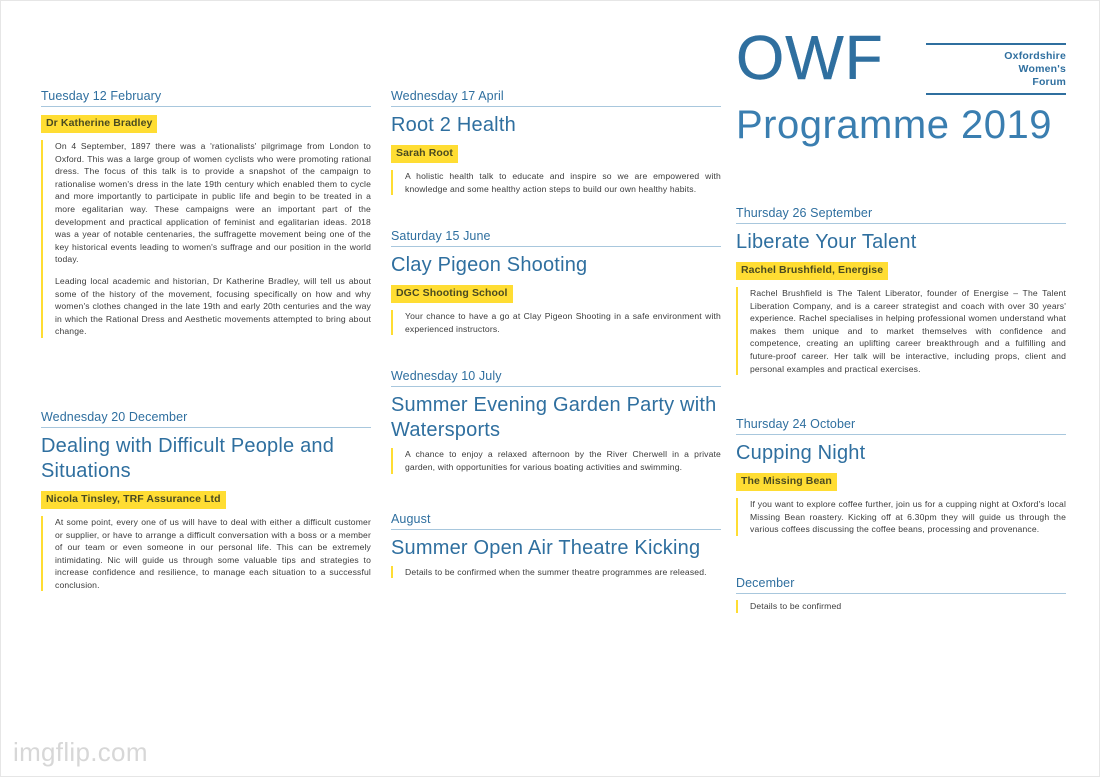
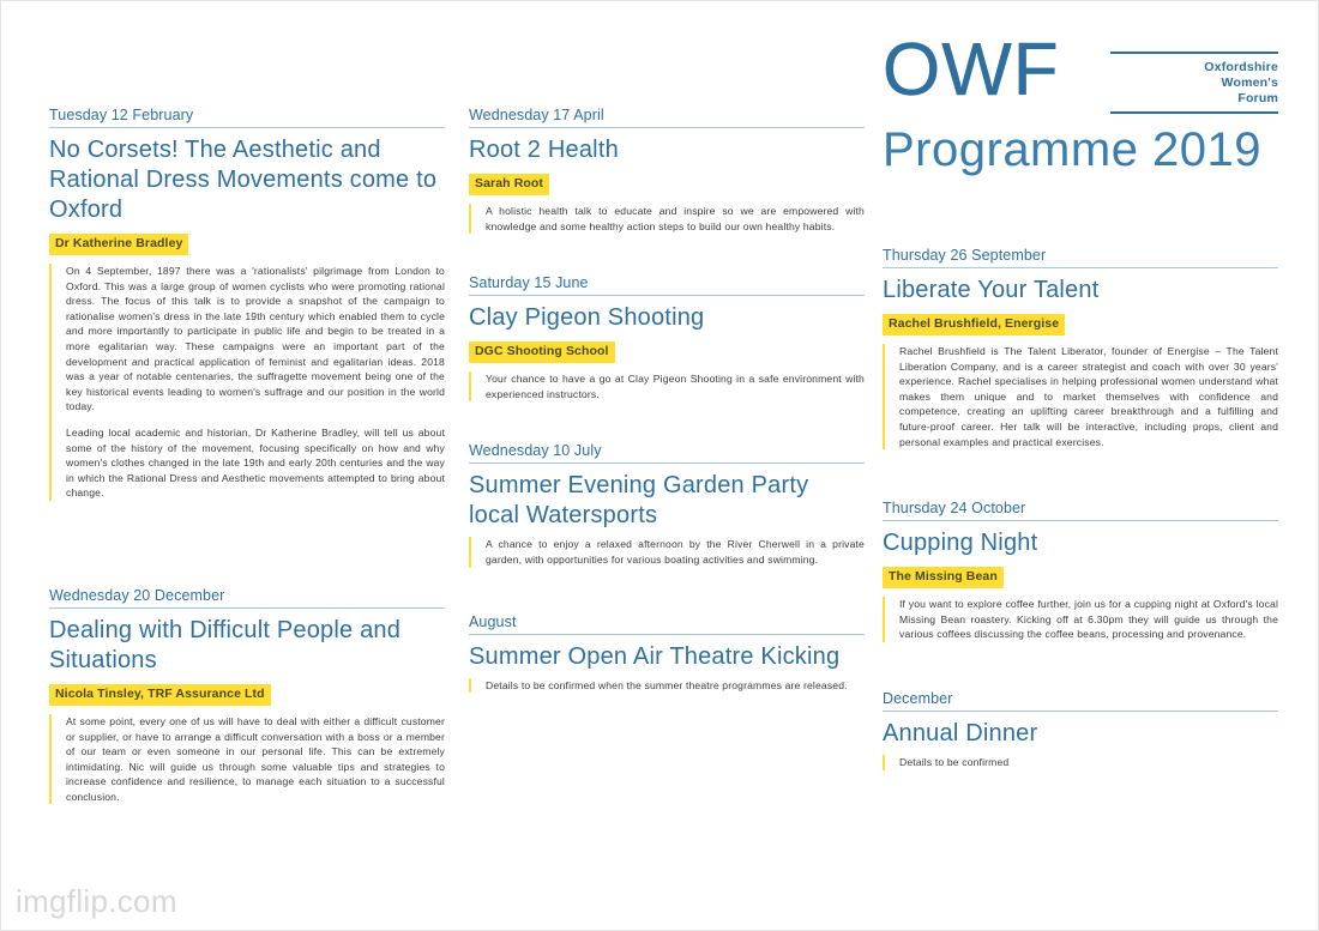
  OWF
  Oxfordshire
  Women's
  Forum
  Programme 2019
  Tuesday 12 February
+ No Corsets! The Aesthetic and Rational Dress Movements come to Oxford
  Dr Katherine Bradley
  On 4 September, 1897 there was a 'rationalists' pilgrimage from London to Oxford. This was a large group of women cyclists who were promoting rational dress. The focus of this talk is to provide a snapshot of the campaign to rationalise women's dress in the late 19th century which enabled them to cycle and more importantly to participate in public life and begin to be treated in a more egalitarian way. These campaigns were an important part of the development and practical application of feminist and egalitarian ideas. 2018 was a year of notable centenaries, the suffragette movement being one of the key historical events leading to women's suffrage and our position in the world today.
  Leading local academic and historian, Dr Katherine Bradley, will tell us about some of the history of the movement, focusing specifically on how and why women's clothes changed in the late 19th and early 20th centuries and the way in which the Rational Dress and Aesthetic movements attempted to bring about change.
  Wednesday 20 December
  Dealing with Difficult People and Situations
  Nicola Tinsley, TRF Assurance Ltd
  At some point, every one of us will have to deal with either a difficult customer or supplier, or have to arrange a difficult conversation with a boss or a member of our team or even someone in our personal life. This can be extremely intimidating. Nic will guide us through some valuable tips and strategies to increase confidence and resilience, to manage each situation to a successful conclusion.
  Wednesday 17 April
  Root 2 Health
  Sarah Root
  A holistic health talk to educate and inspire so we are empowered with knowledge and some healthy action steps to build our own healthy habits.
  Saturday 15 June
  Clay Pigeon Shooting
  DGC Shooting School
  Your chance to have a go at Clay Pigeon Shooting in a safe environment with experienced instructors.
  Wednesday 10 July
- Summer Evening Garden Party with Watersports
+ Summer Evening Garden Party local Watersports
  A chance to enjoy a relaxed afternoon by the River Cherwell in a private garden, with opportunities for various boating activities and swimming.
  August
  Summer Open Air Theatre Kicking
  Details to be confirmed when the summer theatre programmes are released.
  Thursday 26 September
  Liberate Your Talent
  Rachel Brushfield, Energise
  Rachel Brushfield is The Talent Liberator, founder of Energise – The Talent Liberation Company, and is a career strategist and coach with over 30 years' experience. Rachel specialises in helping professional women understand what makes them unique and to market themselves with confidence and competence, creating an uplifting career breakthrough and a fulfilling and future-proof career. Her talk will be interactive, including props, client and personal examples and practical exercises.
  Thursday 24 October
  Cupping Night
  The Missing Bean
  If you want to explore coffee further, join us for a cupping night at Oxford's local Missing Bean roastery. Kicking off at 6.30pm they will guide us through the various coffees discussing the coffee beans, processing and provenance.
  December
+ Annual Dinner
  Details to be confirmed
  imgflip.com
